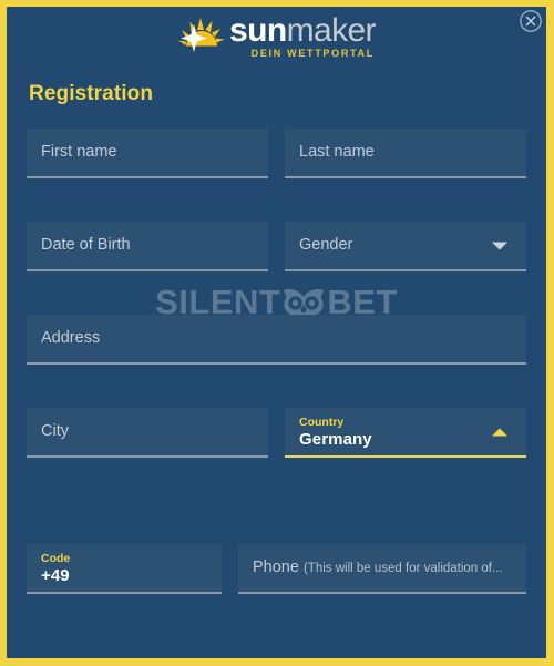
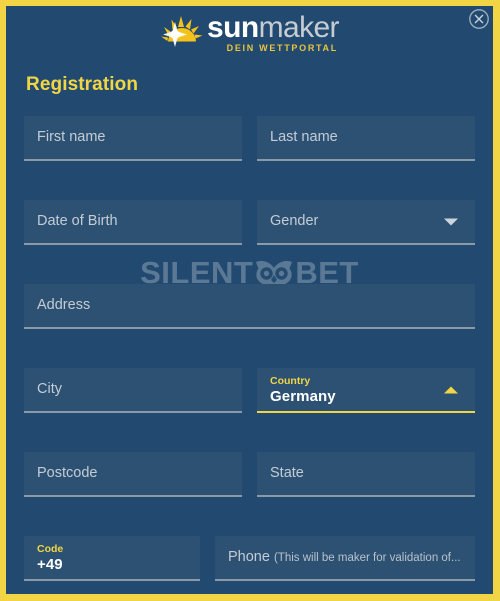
  sunmaker
  DEIN WETTPORTAL
  Registration
  SILENT
  BET
  First name
  Last name
  Date of Birth
  Gender
  Address
  City
  Country
  Germany
+ Postcode
+ State
  Code
  +49
- Phone (This will be used for validation of...
+ Phone (This will be maker for validation of...
